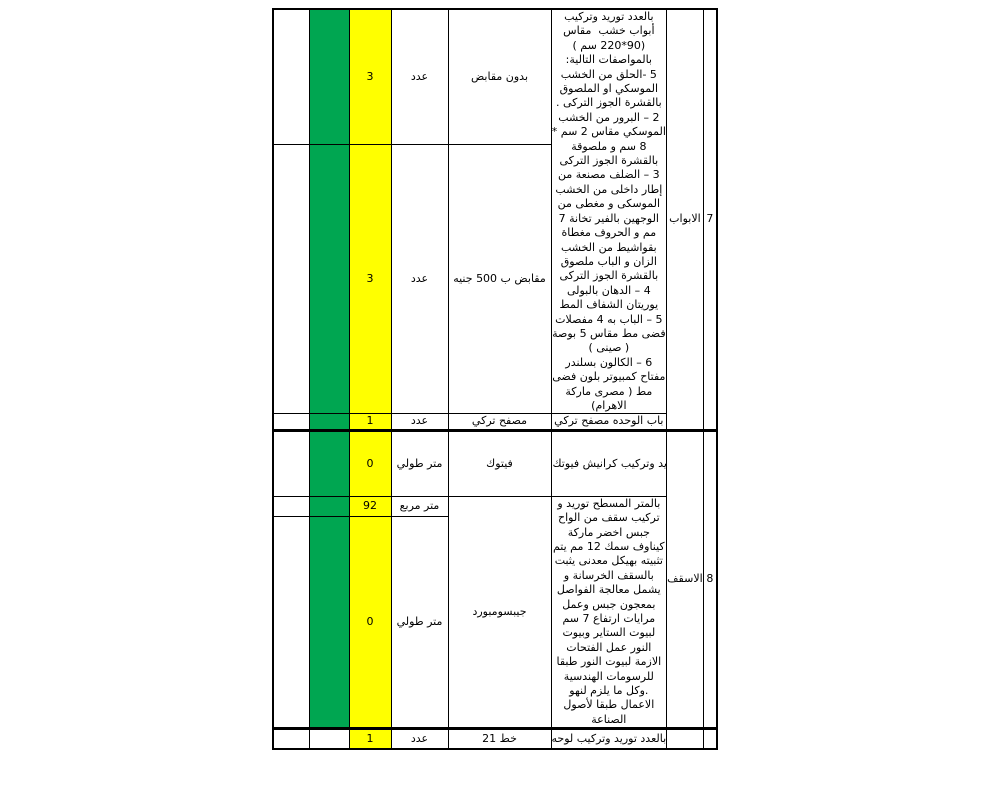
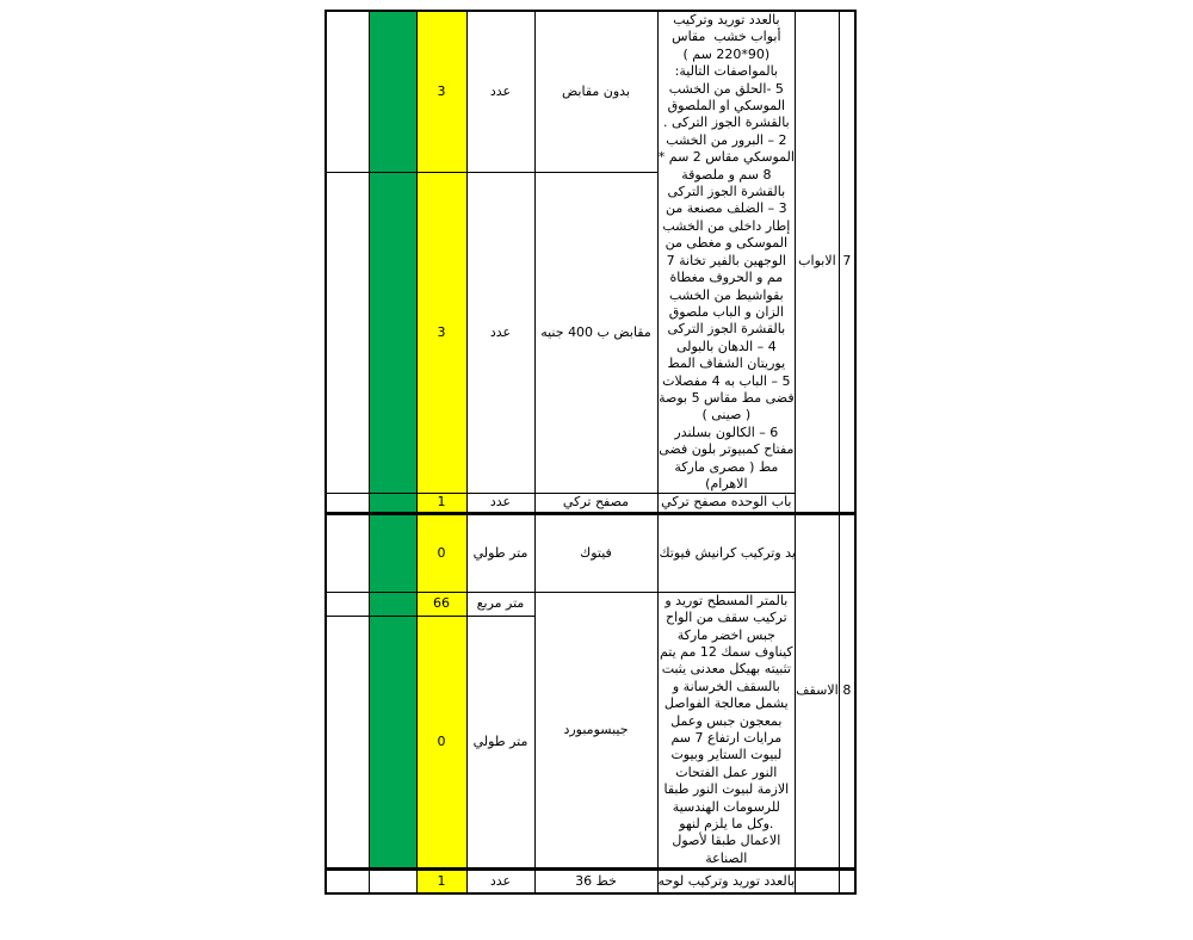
  		3	عدد	بدون مقابض	بالعدد توريد وتركيب أبواب خشب مقاس (90*220 سم ) بالمواصفات التالية: 5 -الحلق من الخشب الموسكي او الملصوق بالقشرة الجوز التركى . 2 – البرور من الخشب الموسكي مقاس 2 سم * 8 سم و ملصوقة بالقشرة الجوز التركى 3 – الضلف مصنعة من إطار داخلى من الخشب الموسكى و مغطى من الوجهين بالفير تخانة 7 مم و الحروف مغطاة بقواشيط من الخشب الزان و الباب ملصوق بالقشرة الجوز التركى 4 – الدهان بالبولى يوريتان الشفاف المط 5 – الباب به 4 مفصلات فضى مط مقاس 5 بوصة ( صينى ) 6 – الكالون بسلندر مفتاح كمبيوتر بلون فضى مط ( مصرى ماركة الاهرام)	الابواب	7
- 		3	عدد	مقابض ب 500 جنيه
+ 		3	عدد	مقابض ب 400 جنيه
  		1	عدد	مصفح تركي	باب الوحده مصفح تركي
  		0	متر طولي	فيتوك	يد وتركيب كرانيش فيوتك	الاسقف	8
- 		92	متر مربع	جيبسومبورد	بالمتر المسطح توريد و تركيب سقف من الواح جبس اخضر ماركة كيناوف سمك 12 مم يتم تثبيته بهيكل معدنى يثبت بالسقف الخرسانة و يشمل معالجة الفواصل بمعجون جبس وعمل مرايات ارتفاع 7 سم لبيوت الستاير وبيوت النور عمل الفتحات الازمة لبيوت النور طبقا للرسومات الهندسية .وكل ما يلزم لنهو الاعمال طبقا لأصول الصناعة
+ 		66	متر مربع	جيبسومبورد	بالمتر المسطح توريد و تركيب سقف من الواح جبس اخضر ماركة كيناوف سمك 12 مم يتم تثبيته بهيكل معدنى يثبت بالسقف الخرسانة و يشمل معالجة الفواصل بمعجون جبس وعمل مرايات ارتفاع 7 سم لبيوت الستاير وبيوت النور عمل الفتحات الازمة لبيوت النور طبقا للرسومات الهندسية .وكل ما يلزم لنهو الاعمال طبقا لأصول الصناعة
  		0	متر طولي
- 		1	عدد	خط 21	بالعدد توريد وتركيب لوحه
+ 		1	عدد	خط 36	بالعدد توريد وتركيب لوحه
